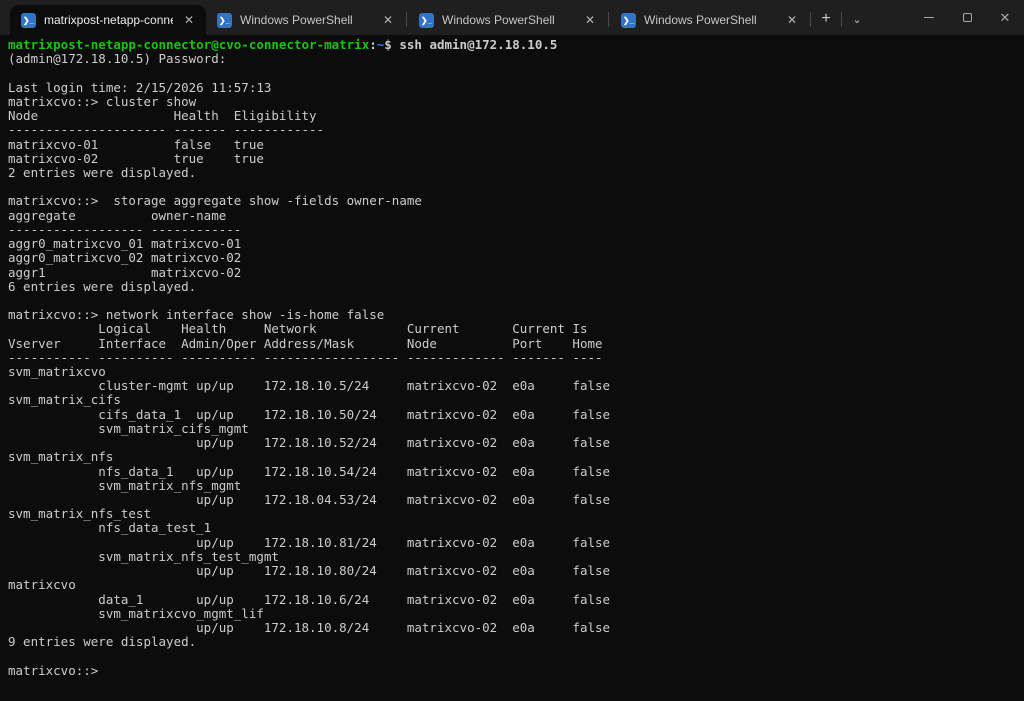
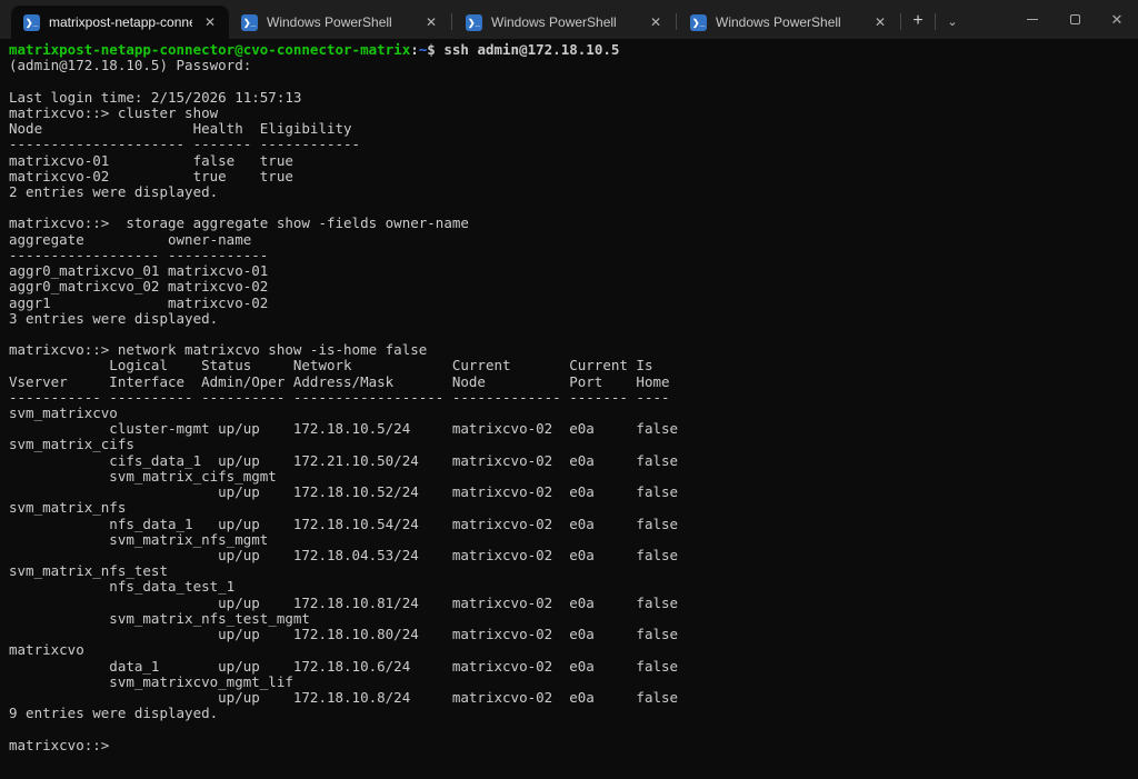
  ❯_
  matrixpost-netapp-conn
  ✕
  ❯_
  Windows PowerShell
  ✕
  ❯_
  Windows PowerShell
  ✕
  ❯_
  Windows PowerShell
  ✕
  +
  ⌄
  ✕
  matrixpost-netapp-connector@cvo-connector-matrix:~$ ssh admin@172.18.10.5
  (admin@172.18.10.5) Password:
  Last login time: 2/15/2026 11:57:13
  matrixcvo::> cluster show
  Node Health Eligibility
  --------------------- ------- ------------
  matrixcvo-01 false true
  matrixcvo-02 true true
  2 entries were displayed.
  matrixcvo::> storage aggregate show -fields owner-name
  aggregate owner-name
  ------------------ ------------
  aggr0_matrixcvo_01 matrixcvo-01
  aggr0_matrixcvo_02 matrixcvo-02
  aggr1 matrixcvo-02
- 6 entries were displayed.
+ 3 entries were displayed.
- matrixcvo::> network interface show -is-home false
+ matrixcvo::> network matrixcvo show -is-home false
- Logical Health Network Current Current Is
+ Logical Status Network Current Current Is
  Vserver Interface Admin/Oper Address/Mask Node Port Home
  ----------- ---------- ---------- ------------------ ------------- ------- ----
  svm_matrixcvo
  cluster-mgmt up/up 172.18.10.5/24 matrixcvo-02 e0a false
  svm_matrix_cifs
- cifs_data_1 up/up 172.18.10.50/24 matrixcvo-02 e0a false
+ cifs_data_1 up/up 172.21.10.50/24 matrixcvo-02 e0a false
  svm_matrix_cifs_mgmt
  up/up 172.18.10.52/24 matrixcvo-02 e0a false
  svm_matrix_nfs
  nfs_data_1 up/up 172.18.10.54/24 matrixcvo-02 e0a false
  svm_matrix_nfs_mgmt
  up/up 172.18.04.53/24 matrixcvo-02 e0a false
  svm_matrix_nfs_test
  nfs_data_test_1
  up/up 172.18.10.81/24 matrixcvo-02 e0a false
  svm_matrix_nfs_test_mgmt
  up/up 172.18.10.80/24 matrixcvo-02 e0a false
  matrixcvo
  data_1 up/up 172.18.10.6/24 matrixcvo-02 e0a false
  svm_matrixcvo_mgmt_lif
  up/up 172.18.10.8/24 matrixcvo-02 e0a false
  9 entries were displayed.
  matrixcvo::>
